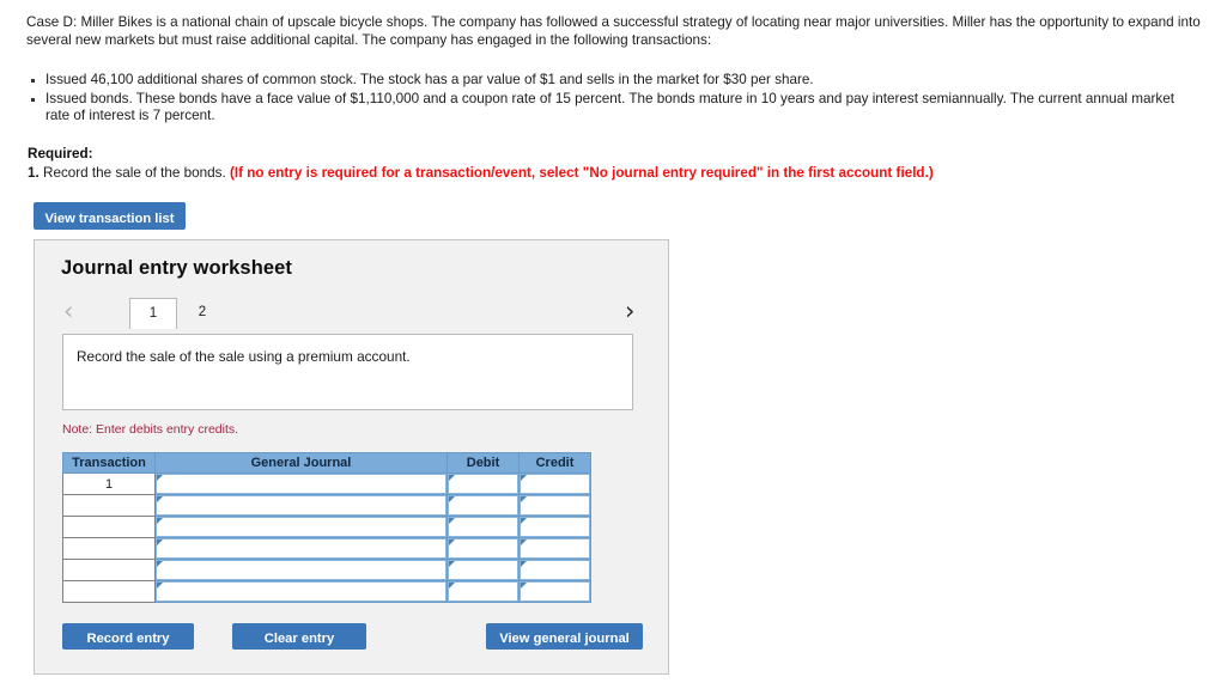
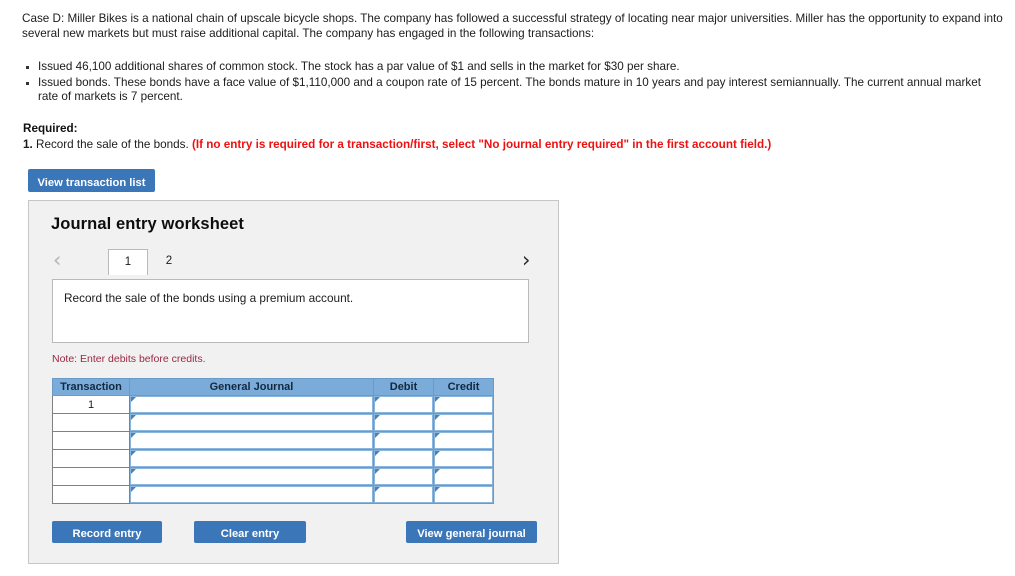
  Case D: Miller Bikes is a national chain of upscale bicycle shops. The company has followed a successful strategy of locating near major universities. Miller has the opportunity to expand into several new markets but must raise additional capital. The company has engaged in the following transactions:
  Issued 46,100 additional shares of common stock. The stock has a par value of $1 and sells in the market for $30 per share.
- Issued bonds. These bonds have a face value of $1,110,000 and a coupon rate of 15 percent. The bonds mature in 10 years and pay interest semiannually. The current annual market rate of interest is 7 percent.
+ Issued bonds. These bonds have a face value of $1,110,000 and a coupon rate of 15 percent. The bonds mature in 10 years and pay interest semiannually. The current annual market rate of markets is 7 percent.
  Required:
- 1. Record the sale of the bonds. (If no entry is required for a transaction/event, select "No journal entry required" in the first account field.)
+ 1. Record the sale of the bonds. (If no entry is required for a transaction/first, select "No journal entry required" in the first account field.)
  View transaction list
  Journal entry worksheet
  ‹
  1
  2
  ›
- Record the sale of the sale using a premium account.
+ Record the sale of the bonds using a premium account.
- Note: Enter debits entry credits.
+ Note: Enter debits before credits.
  Transaction	General Journal	Debit	Credit
  1
  Record entry
  Clear entry
  View general journal
